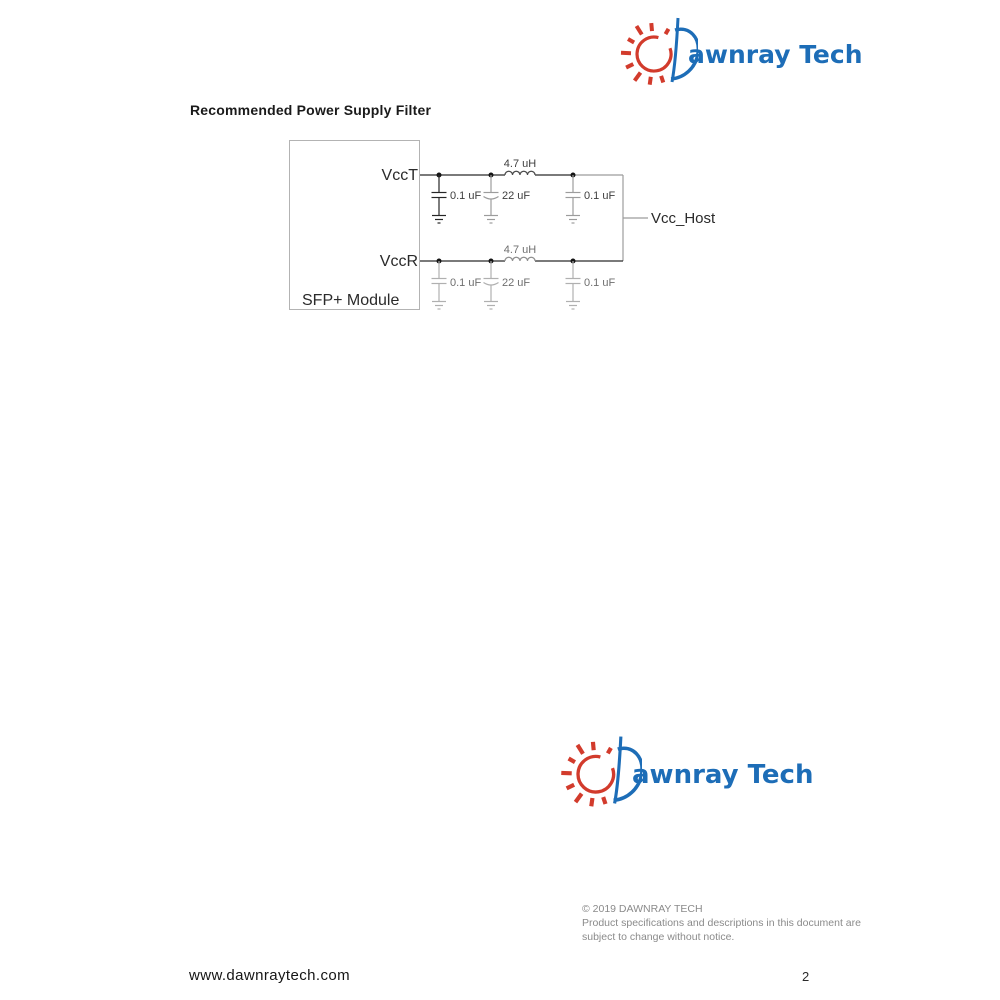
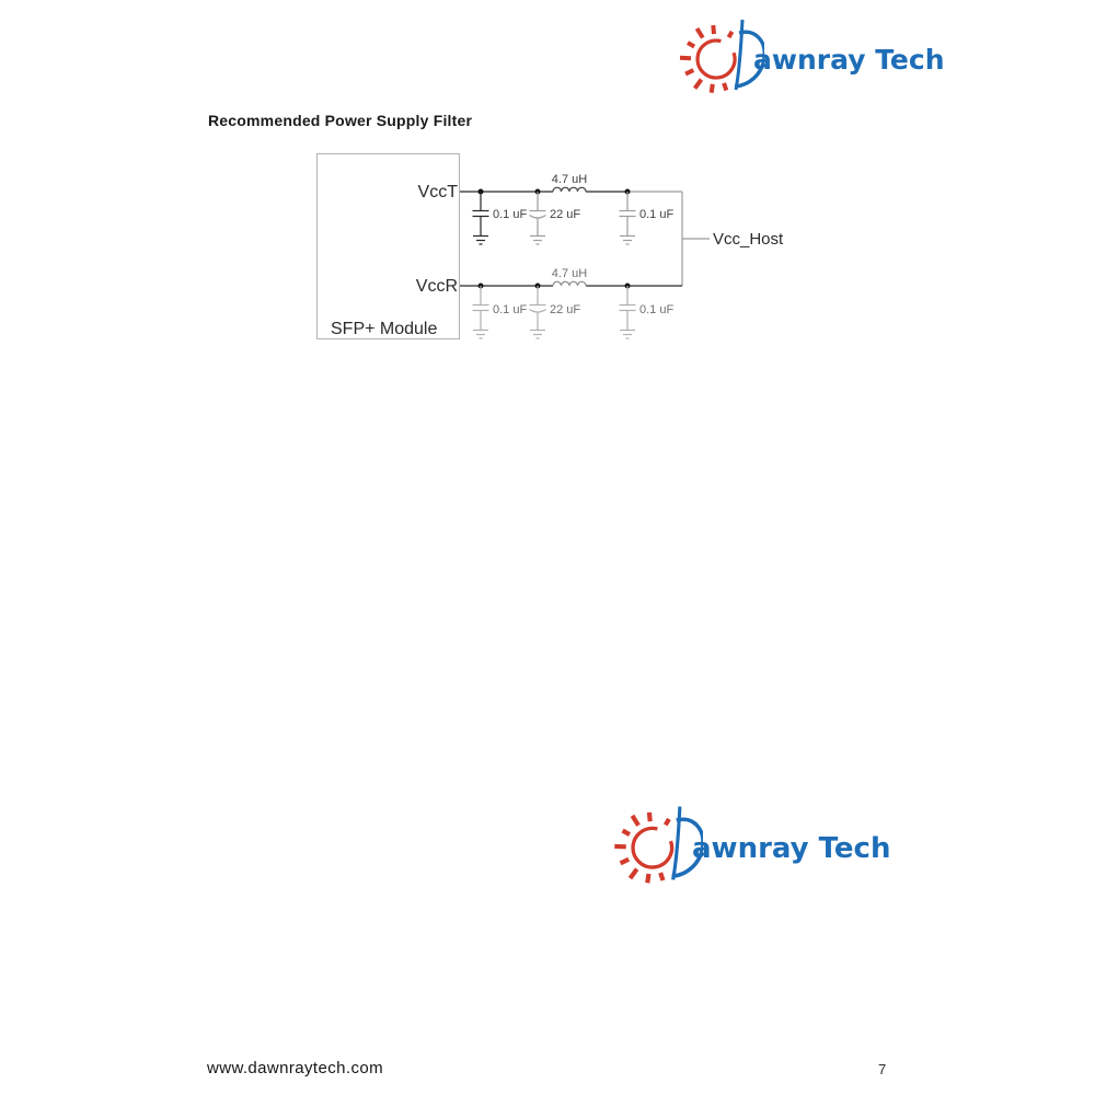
  awnray Tech
  Recommended Power Supply Filter
  VccT
  VccR
  SFP+ Module
  Vcc_Host
  4.7 uH
  0.1 uF
  22 uF
  0.1 uF
  4.7 uH
  0.1 uF
  22 uF
  0.1 uF
  awnray Tech
- © 2019 DAWNRAY TECH
- Product specifications and descriptions in this document are
- subject to change without notice.
  www.dawnraytech.com
- 2
+ 7
